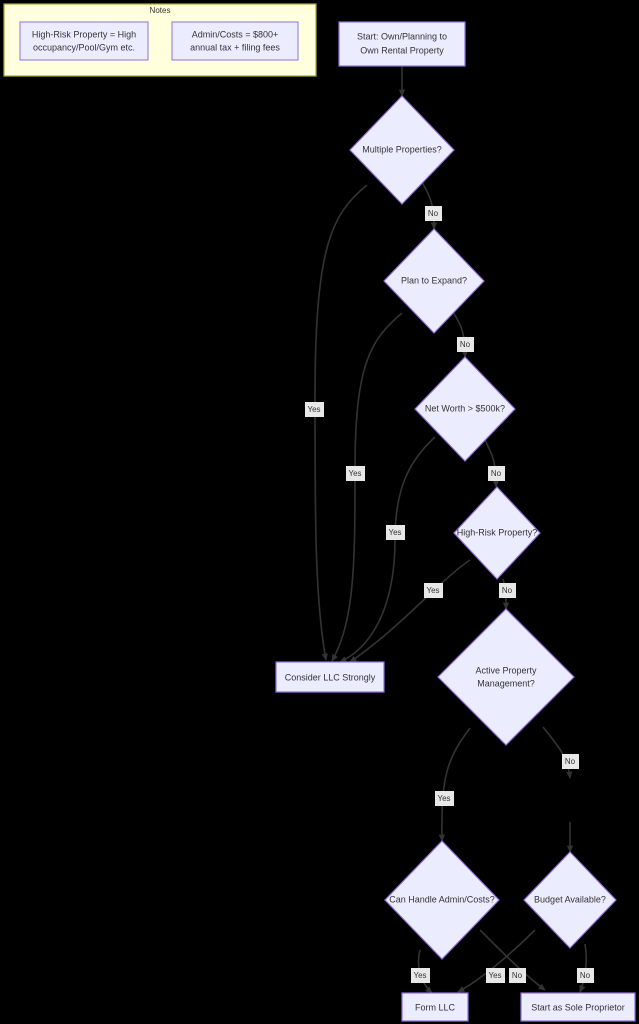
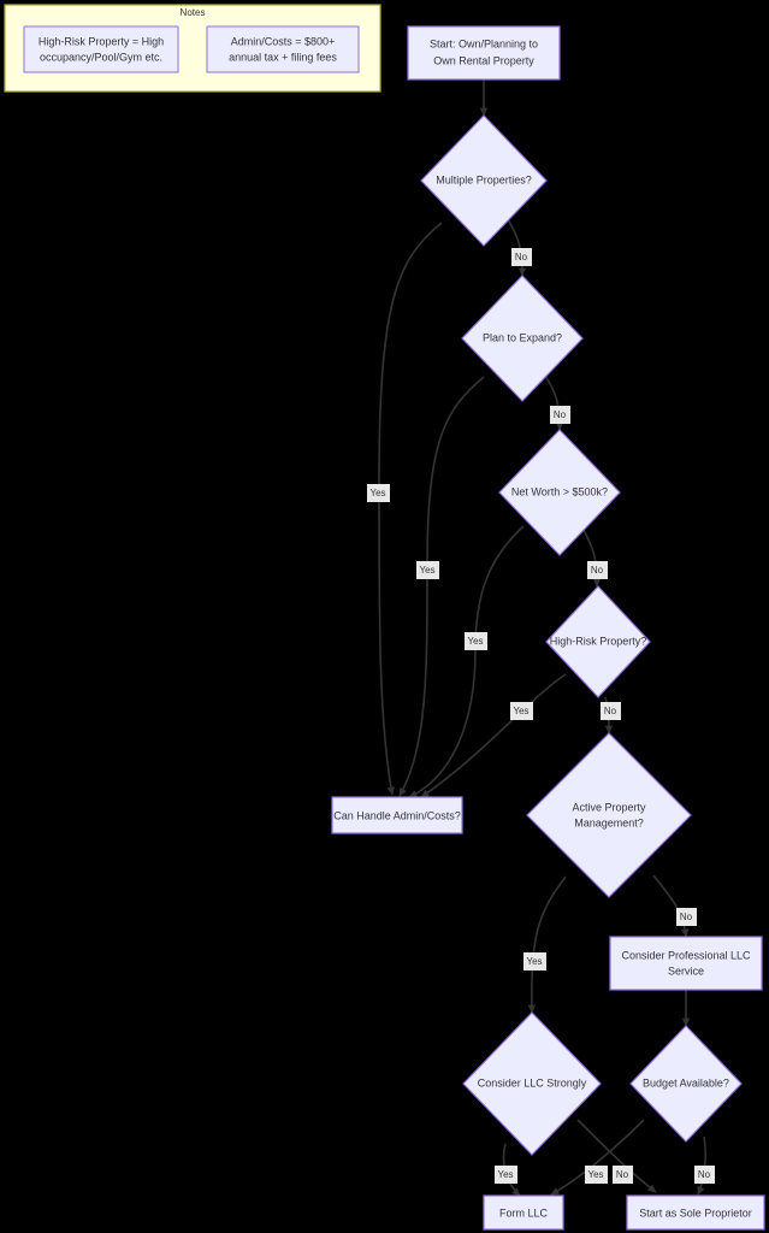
  Notes
  High-Risk Property = High
  occupancy/Pool/Gym etc.
  Admin/Costs = $800+
  annual tax + filing fees
  Start: Own/Planning to
  Own Rental Property
  Multiple Properties?
  Plan to Expand?
  Net Worth > $500k?
  High-Risk Property?
- Consider LLC Strongly
+ Can Handle Admin/Costs?
  Active Property
  Management?
+ Consider Professional LLC
+ Service
- Can Handle Admin/Costs?
+ Consider LLC Strongly
  Budget Available?
  Form LLC
  Start as Sole Proprietor
  Yes
  No
  Yes
  No
  Yes
  No
  Yes
  No
  Yes
  No
  Yes
  No
  Yes
  No
